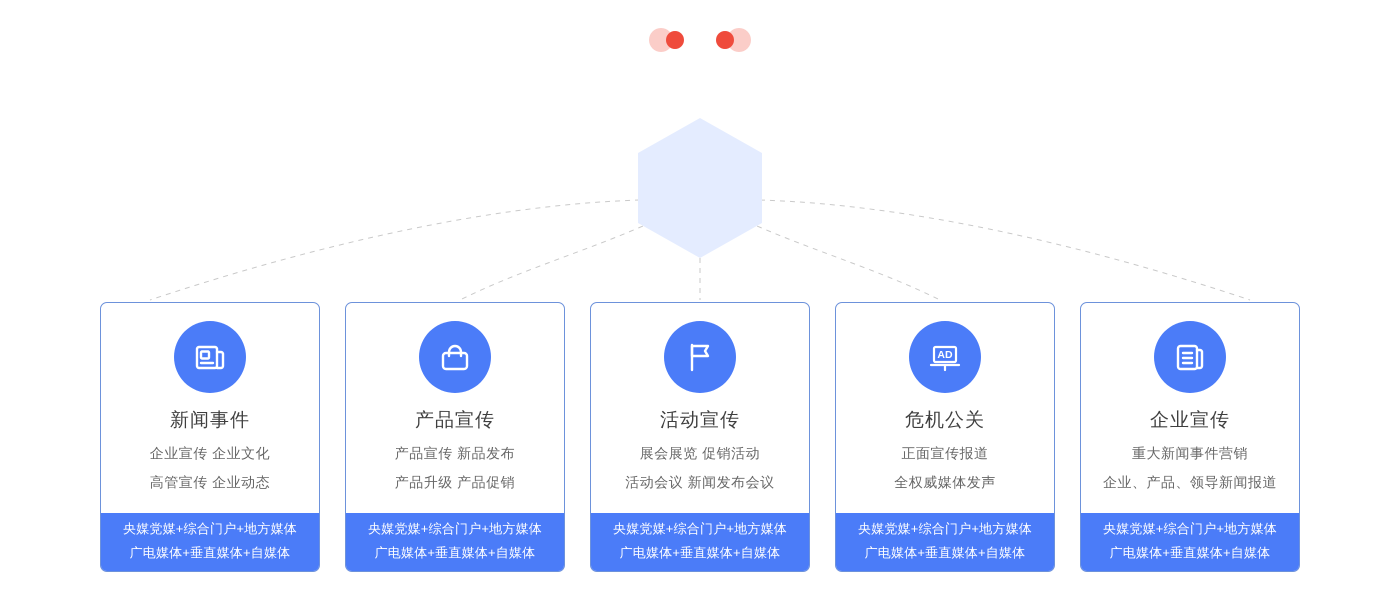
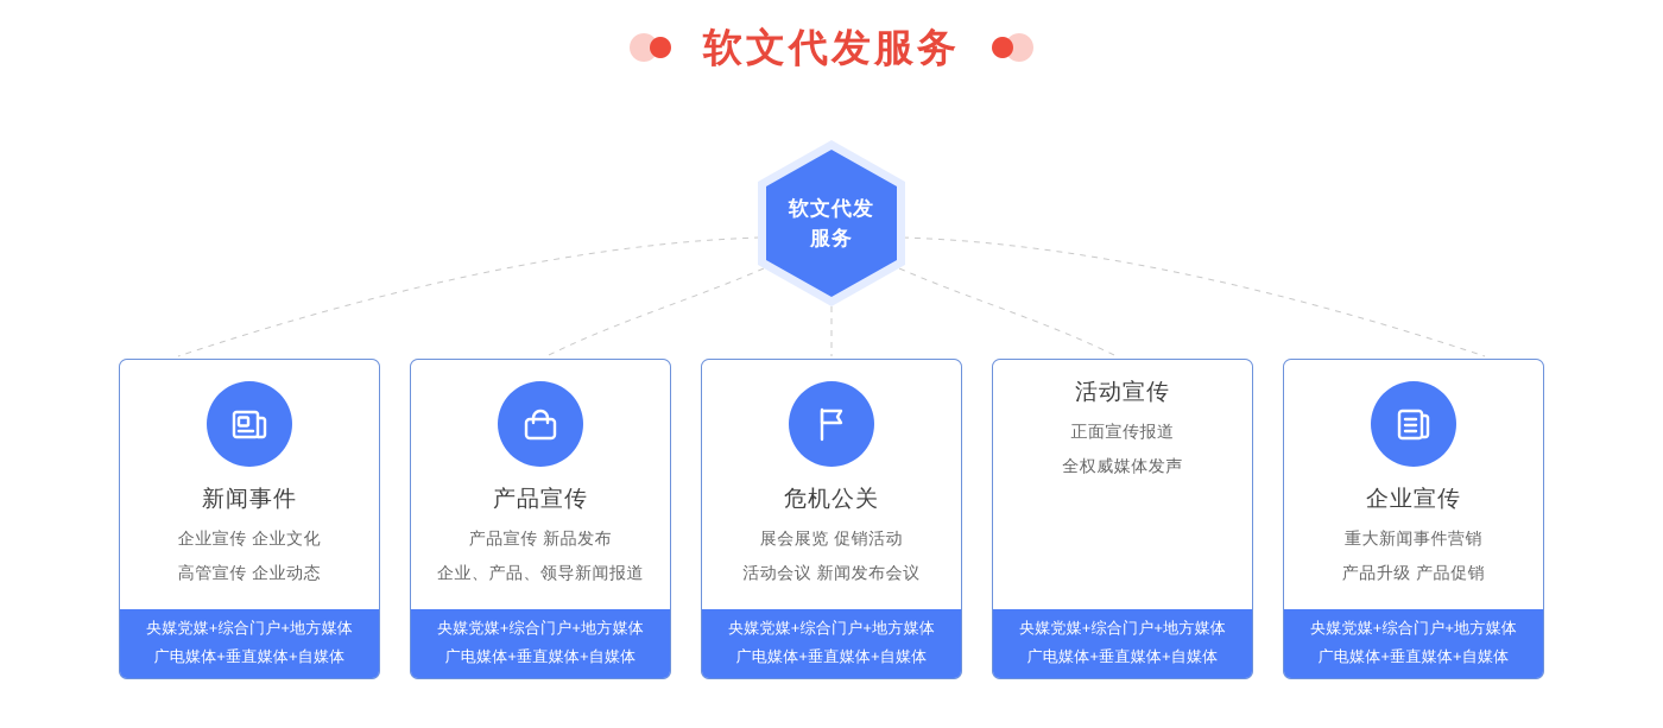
+ 软文代发服务
+ 软文代发
+ 服务
  新闻事件
  企业宣传 企业文化
  高管宣传 企业动态
  央媒党媒+综合门户+地方媒体
  广电媒体+垂直媒体+自媒体
  产品宣传
  产品宣传 新品发布
- 产品升级 产品促销
+ 企业、产品、领导新闻报道
  央媒党媒+综合门户+地方媒体
  广电媒体+垂直媒体+自媒体
- 活动宣传
+ 危机公关
  展会展览 促销活动
  活动会议 新闻发布会议
  央媒党媒+综合门户+地方媒体
  广电媒体+垂直媒体+自媒体
- AD
- 危机公关
+ 活动宣传
  正面宣传报道
  全权威媒体发声
  央媒党媒+综合门户+地方媒体
  广电媒体+垂直媒体+自媒体
  企业宣传
  重大新闻事件营销
- 企业、产品、领导新闻报道
+ 产品升级 产品促销
  央媒党媒+综合门户+地方媒体
  广电媒体+垂直媒体+自媒体
